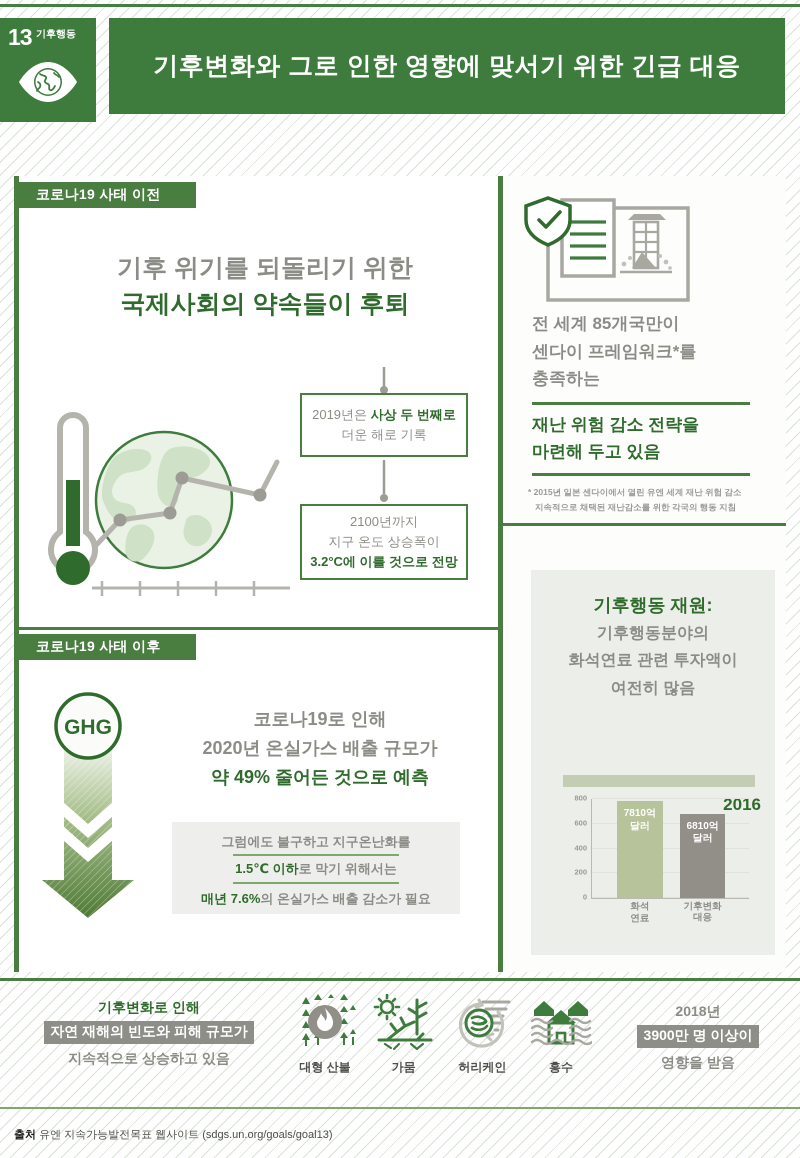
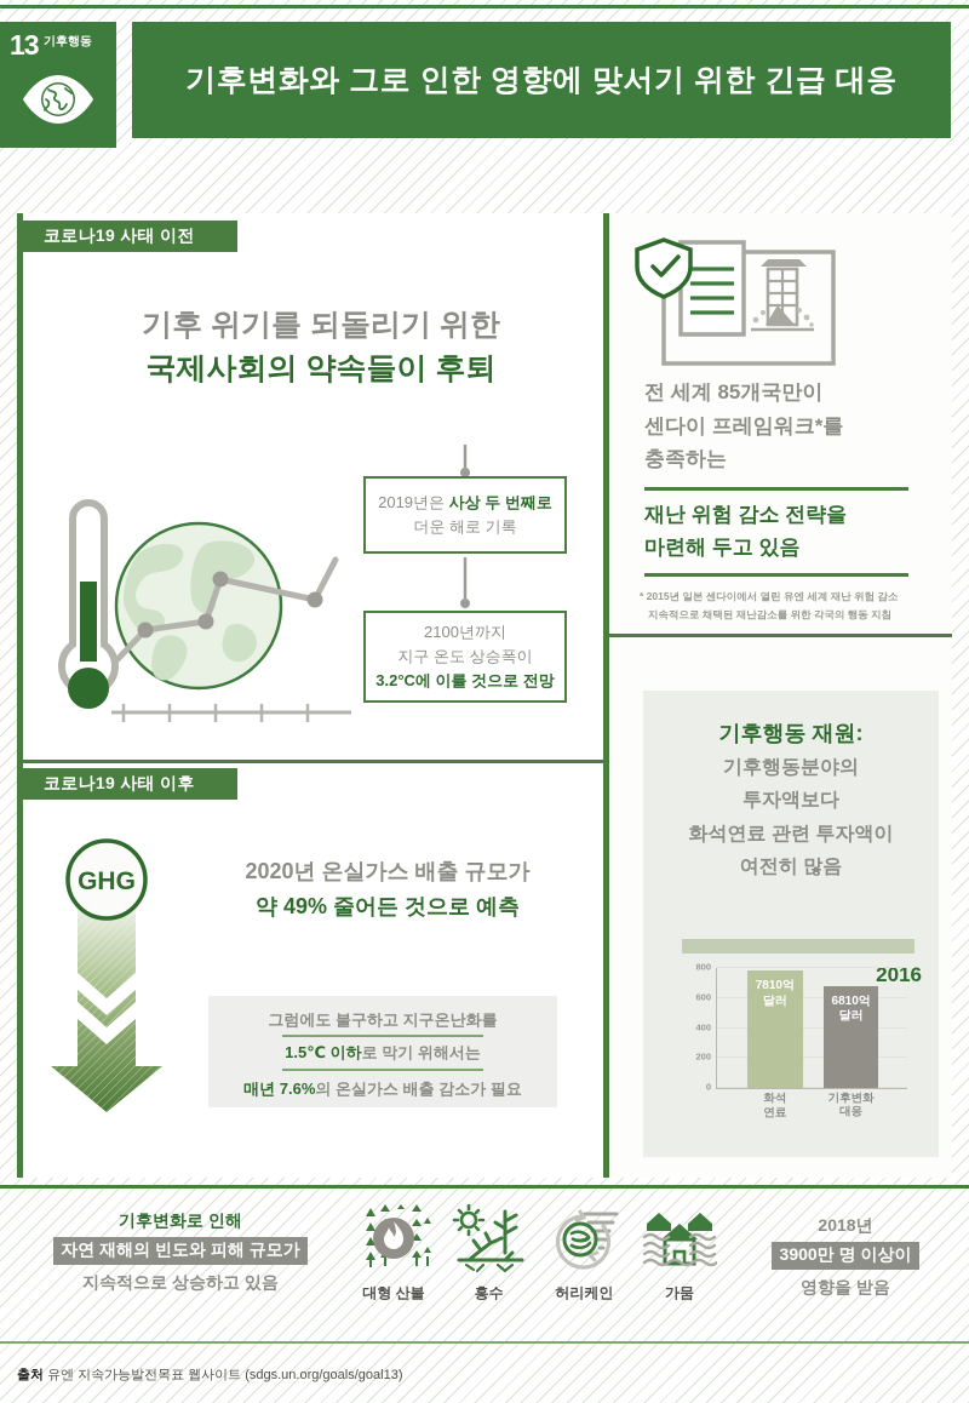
  13
  기후행동
  기후변화와 그로 인한 영향에 맞서기 위한 긴급 대응
  코로나19 사태 이전
  코로나19 사태 이후
  기후 위기를 되돌리기 위한
  국제사회의 약속들이 후퇴
  2019년은 사상 두 번째로
  더운 해로 기록
  2100년까지
  지구 온도 상승폭이
  3.2°C에 이를 것으로 전망
  GHG
- 코로나19로 인해
  2020년 온실가스 배출 규모가
  약 49% 줄어든 것으로 예측
  그럼에도 불구하고 지구온난화를
  1.5℃ 이하로 막기 위해서는
  매년 7.6%의 온실가스 배출 감소가 필요
  전 세계 85개국만이
  센다이 프레임워크*를
  충족하는
  재난 위험 감소 전략을
  마련해 두고 있음
  * 2015년 일본 센다이에서 열린 유엔 세계 재난 위험 감소
  지속적으로 채택된 재난감소를 위한 각국의 행동 지침
  기후행동 재원:
  기후행동분야의
+ 투자액보다
  화석연료 관련 투자액이
  여전히 많음
  2016
  800
  600
  400
  200
  0
  7810억
  달러
  화석
  연료
  6810억
  달러
  기후변화
  대응
  기후변화로 인해
  자연 재해의 빈도와 피해 규모가
  지속적으로 상승하고 있음
  대형 산불
- 가뭄
+ 홍수
  허리케인
- 홍수
+ 가뭄
  2018년
  3900만 명 이상이
  영향을 받음
  출처 유엔 지속가능발전목표 웹사이트 (sdgs.un.org/goals/goal13)
